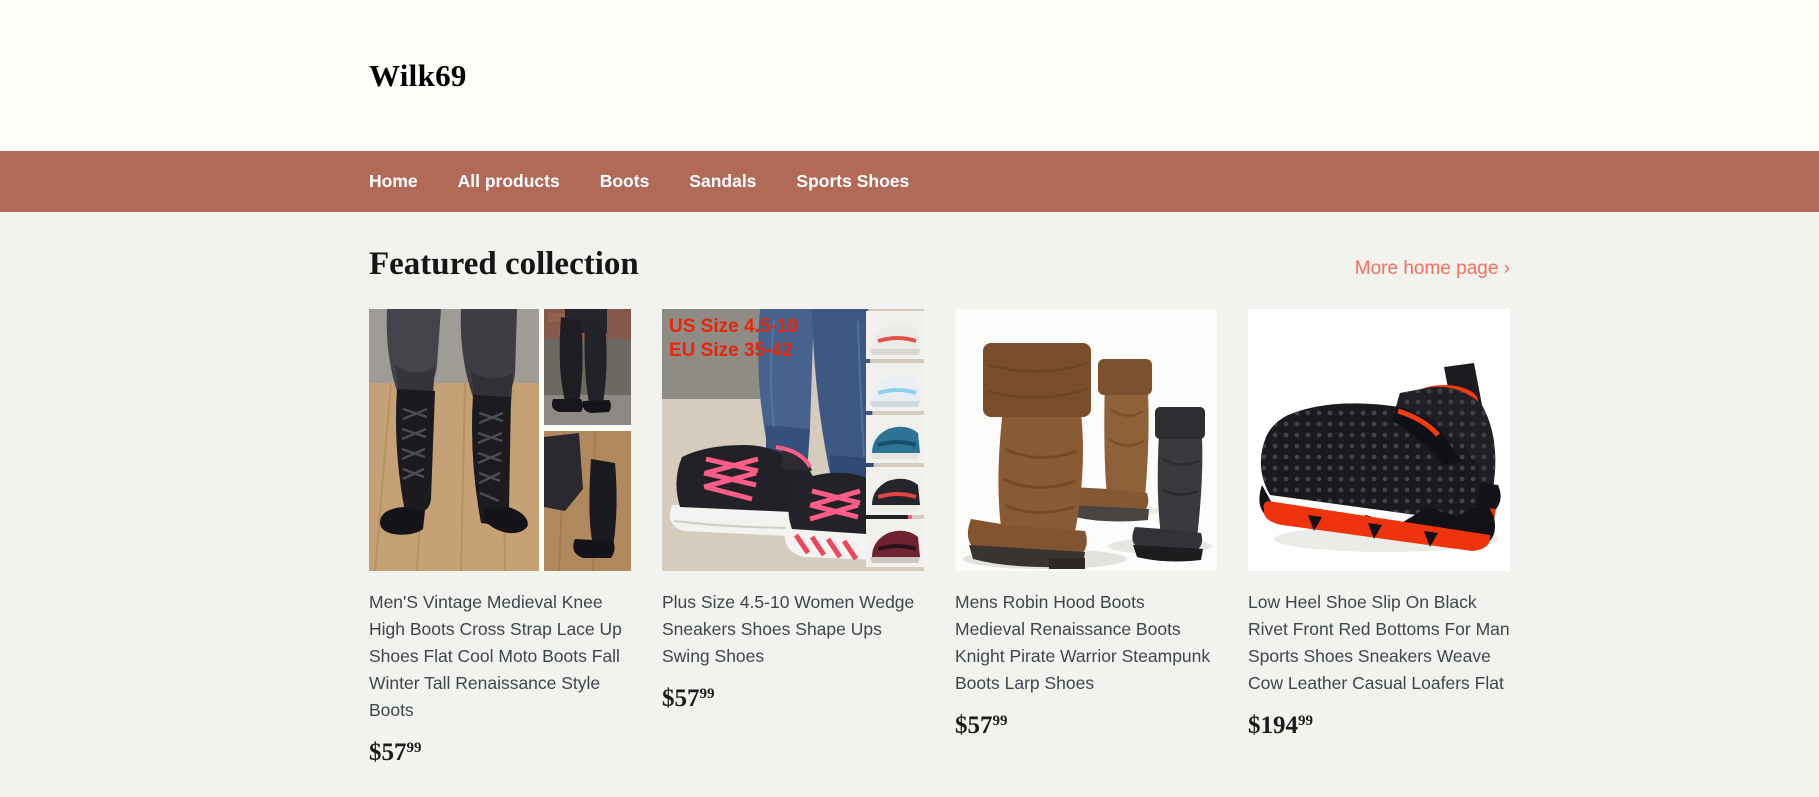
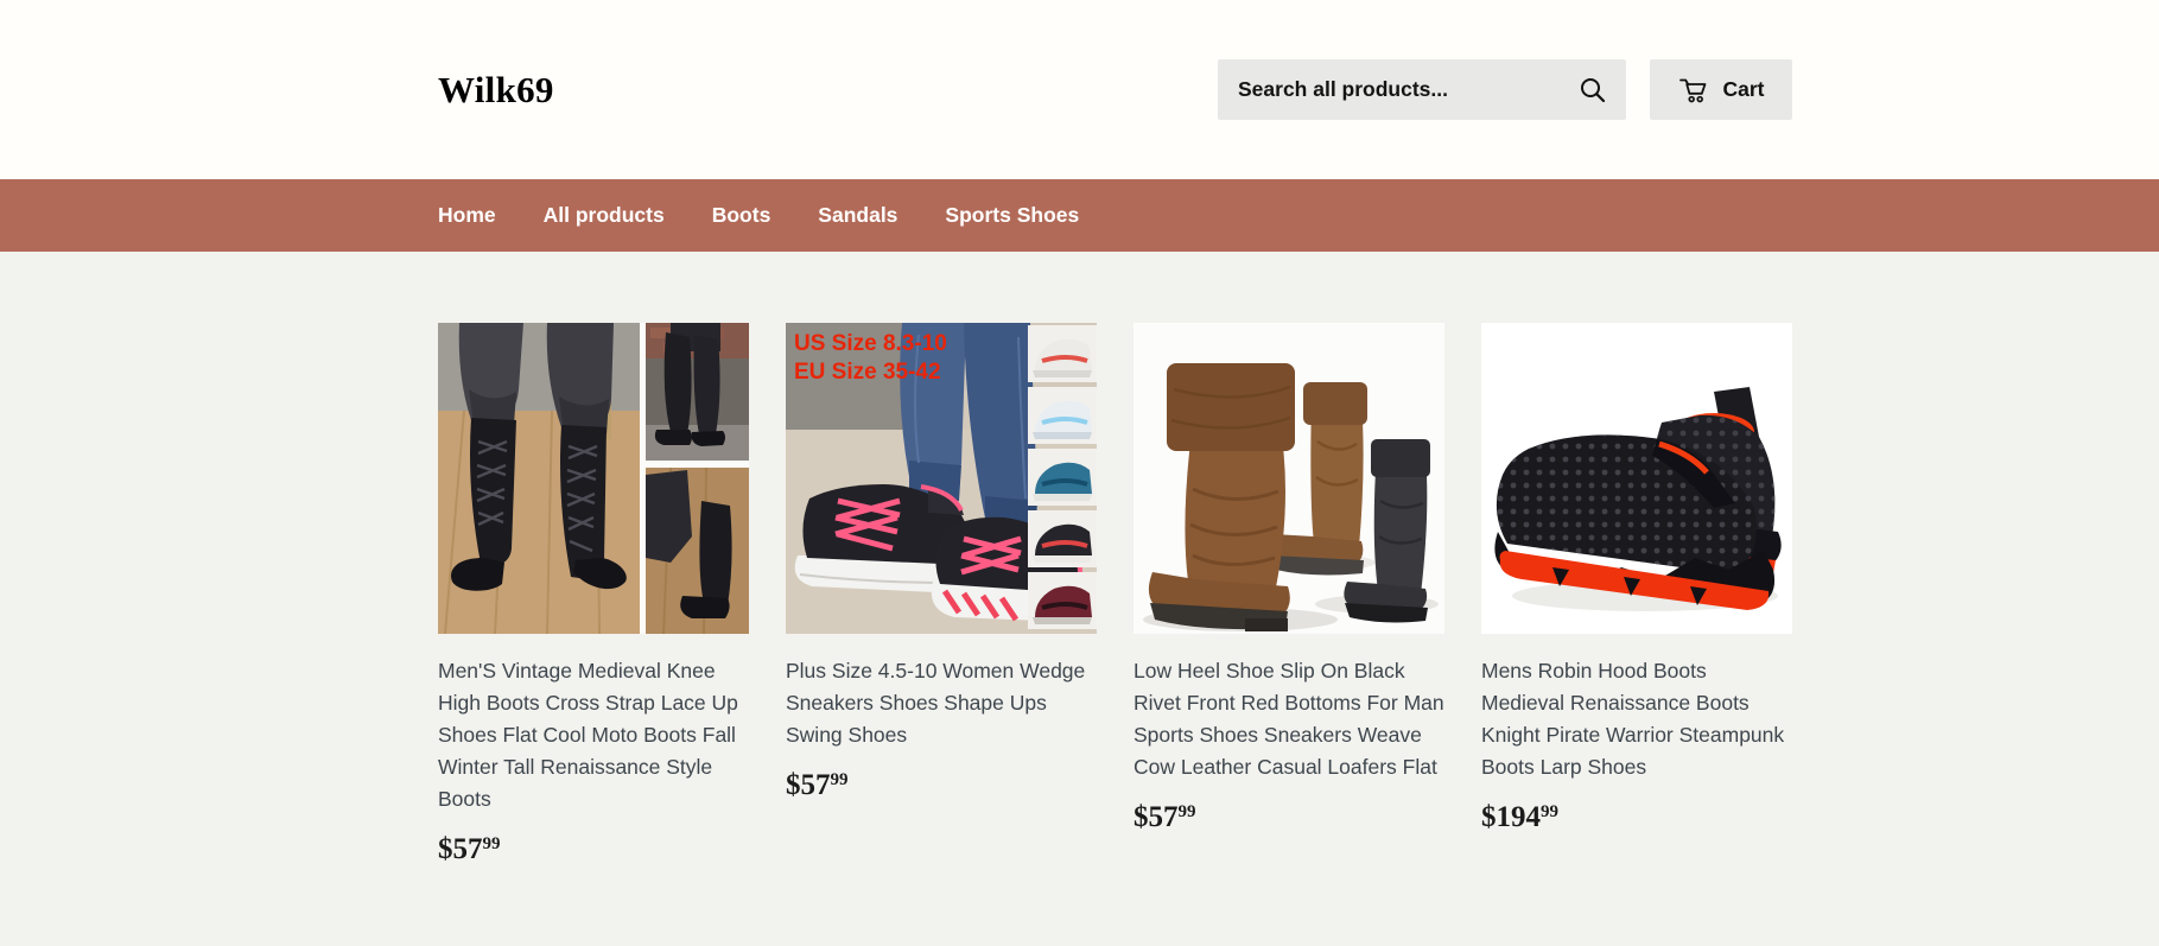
  Wilk69
+ Search all products...
+ Cart
  Home
  All products
  Boots
  Sandals
  Sports Shoes
- Featured collection
- More home page ›
  Men'S Vintage Medieval Knee High Boots Cross Strap Lace Up Shoes Flat Cool Moto Boots Fall Winter Tall Renaissance Style Boots
  $5799
- US Size 4.5-10
+ US Size 8.3-10
  EU Size 35-42
  Plus Size 4.5-10 Women Wedge Sneakers Shoes Shape Ups Swing Shoes
  $5799
- Mens Robin Hood Boots Medieval Renaissance Boots Knight Pirate Warrior Steampunk Boots Larp Shoes
+ Low Heel Shoe Slip On Black Rivet Front Red Bottoms For Man Sports Shoes Sneakers Weave Cow Leather Casual Loafers Flat
  $5799
- Low Heel Shoe Slip On Black Rivet Front Red Bottoms For Man Sports Shoes Sneakers Weave Cow Leather Casual Loafers Flat
+ Mens Robin Hood Boots Medieval Renaissance Boots Knight Pirate Warrior Steampunk Boots Larp Shoes
  $19499
